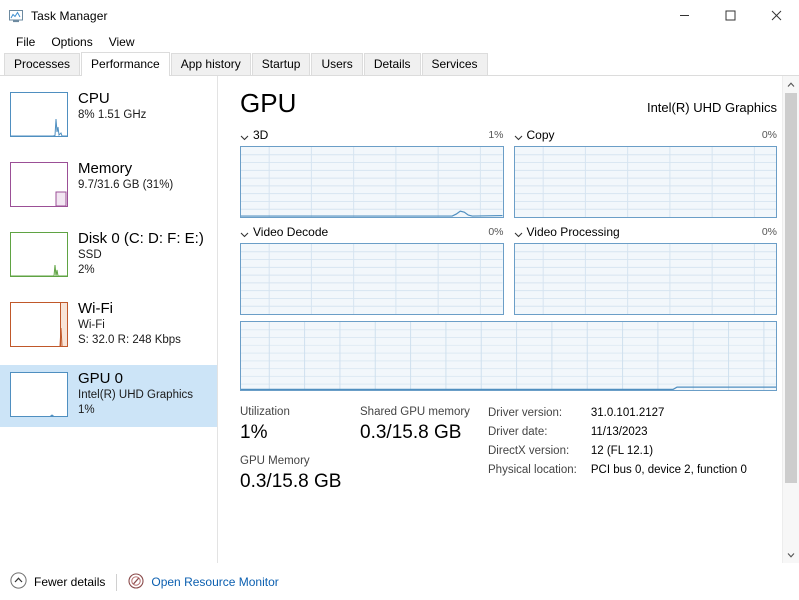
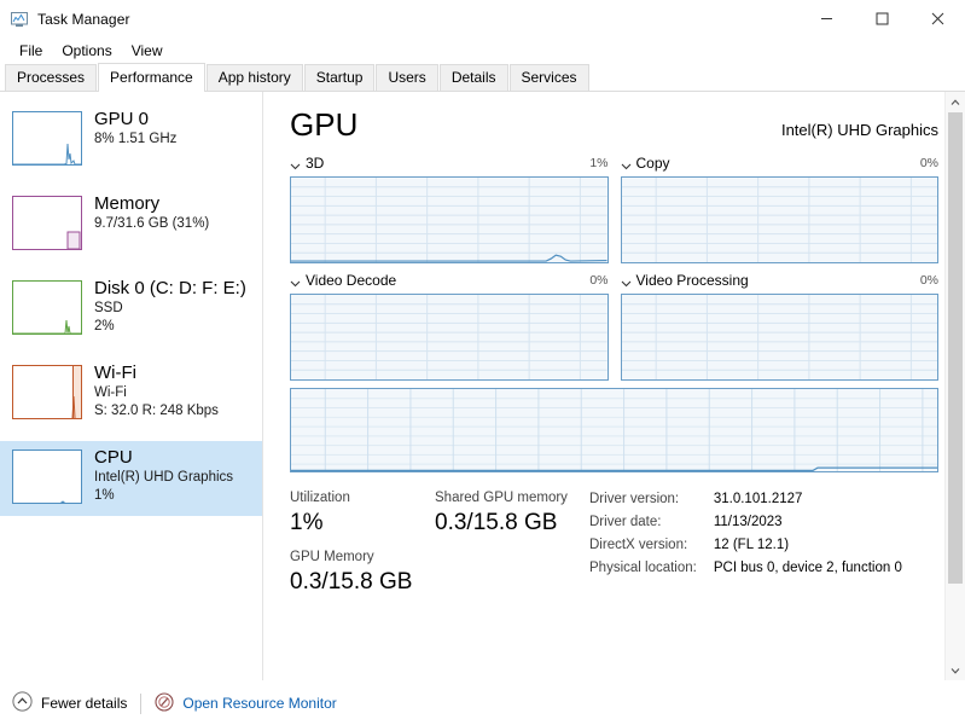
  Task Manager
  File
  Options
  View
  Processes
  Performance
  App history
  Startup
  Users
  Details
  Services
- CPU
+ GPU 0
  8% 1.51 GHz
  Memory
  9.7/31.6 GB (31%)
  Disk 0 (C: D: F: E:)
  SSD
  2%
  Wi-Fi
  Wi-Fi
  S: 32.0 R: 248 Kbps
- GPU 0
+ CPU
  Intel(R) UHD Graphics
  1%
  GPU
  Intel(R) UHD Graphics
  3D
  1%
  Copy
  0%
  Video Decode
  0%
  Video Processing
  0%
  Utilization
  1%
  GPU Memory
  0.3/15.8 GB
  Shared GPU memory
  0.3/15.8 GB
  Driver version:	31.0.101.2127
  Driver date:	11/13/2023
  DirectX version:	12 (FL 12.1)
  Physical location:	PCI bus 0, device 2, function 0
  Fewer details
  Open Resource Monitor
